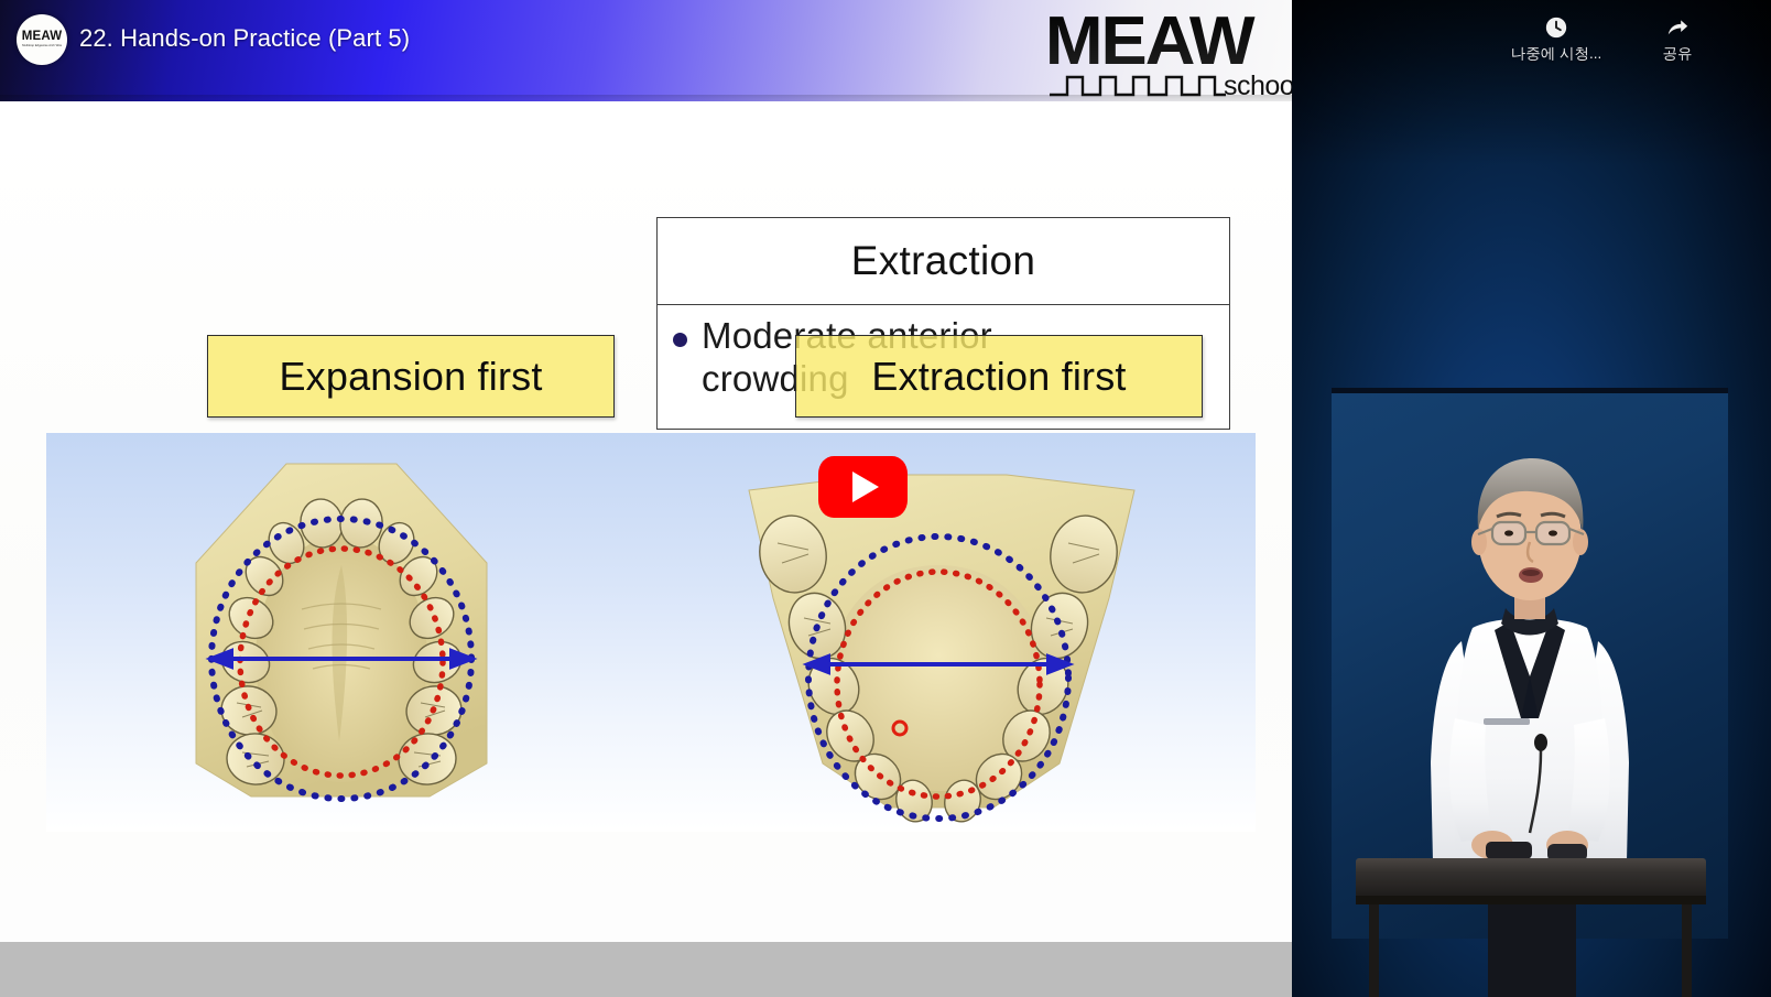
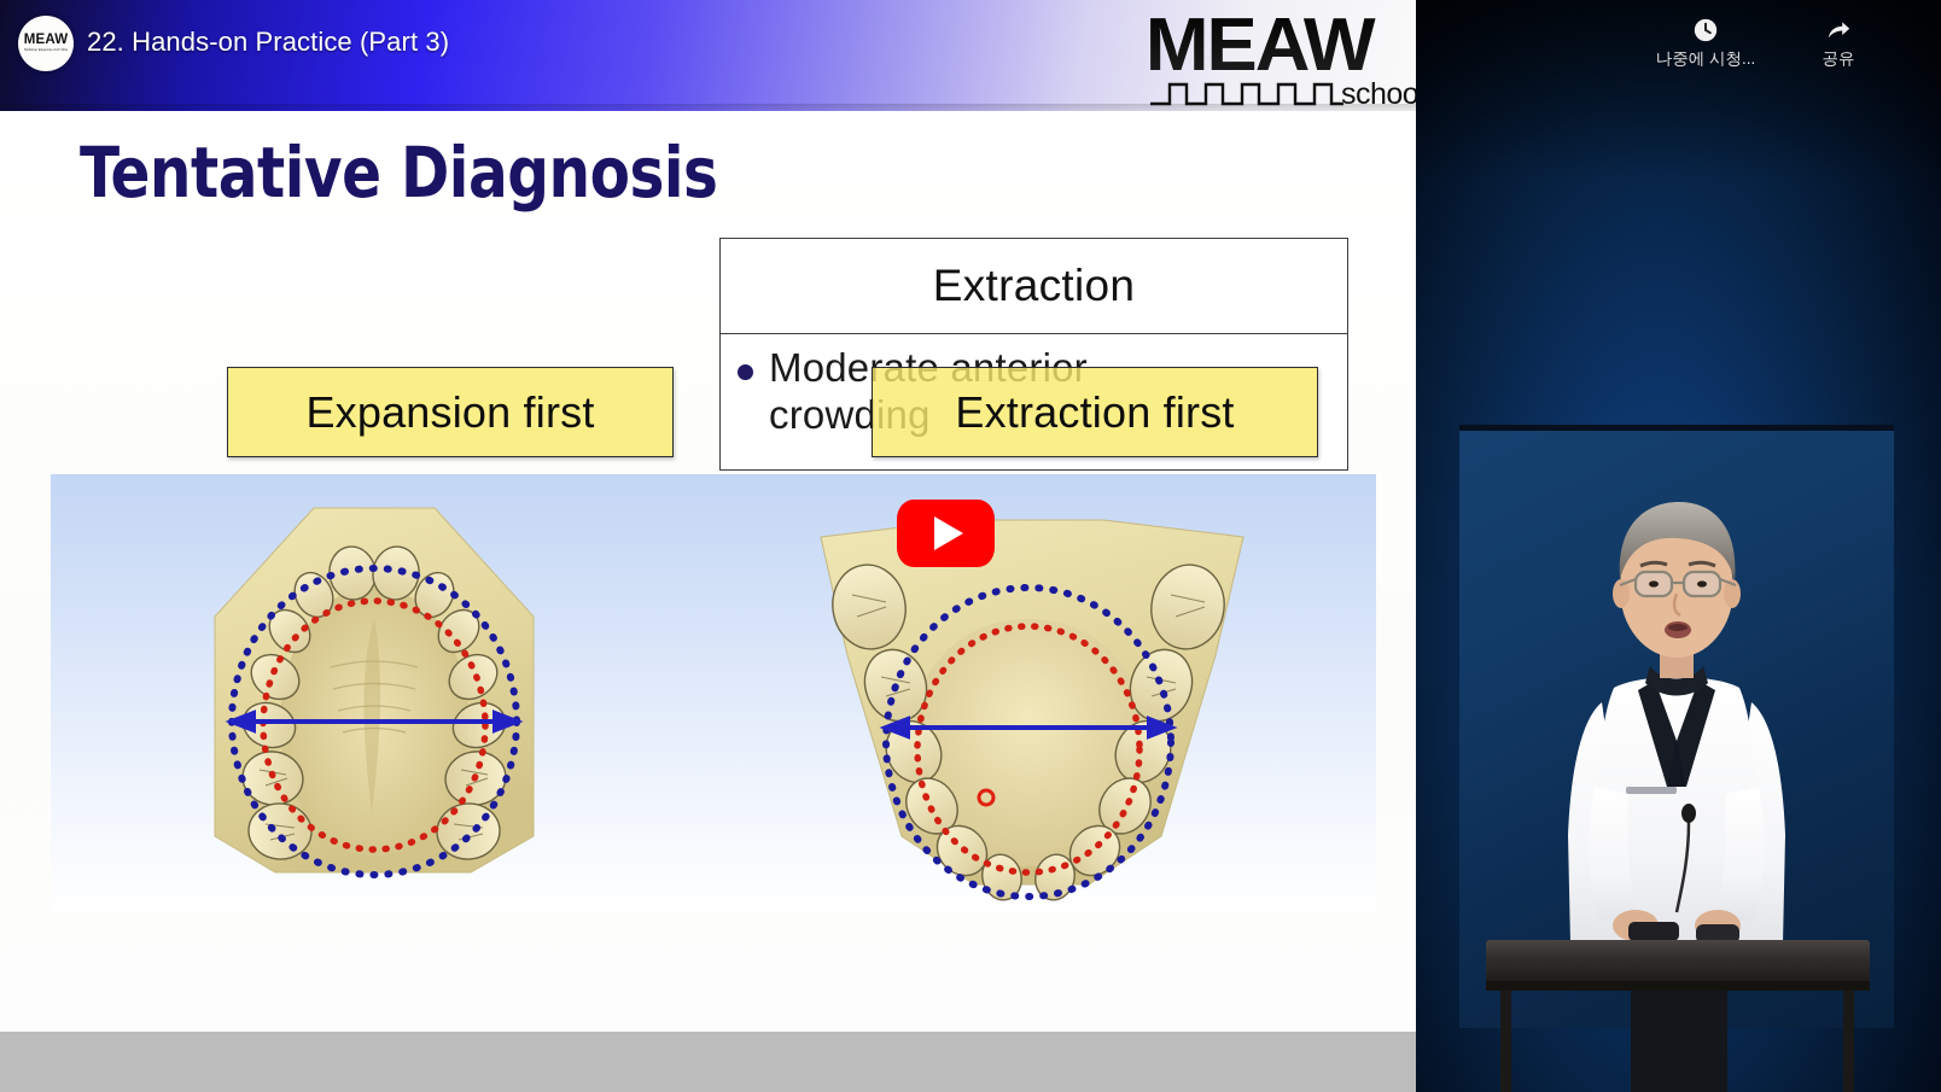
  MEAW
- 22. Hands-on Practice (Part 5)
+ 22. Hands-on Practice (Part 3)
  MEAW
  schoo
+ Tentative Diagnosis
  Extraction
  Moderate anterior crowding
  Expansion first
  Extraction first
  나중에 시청...
  공유
